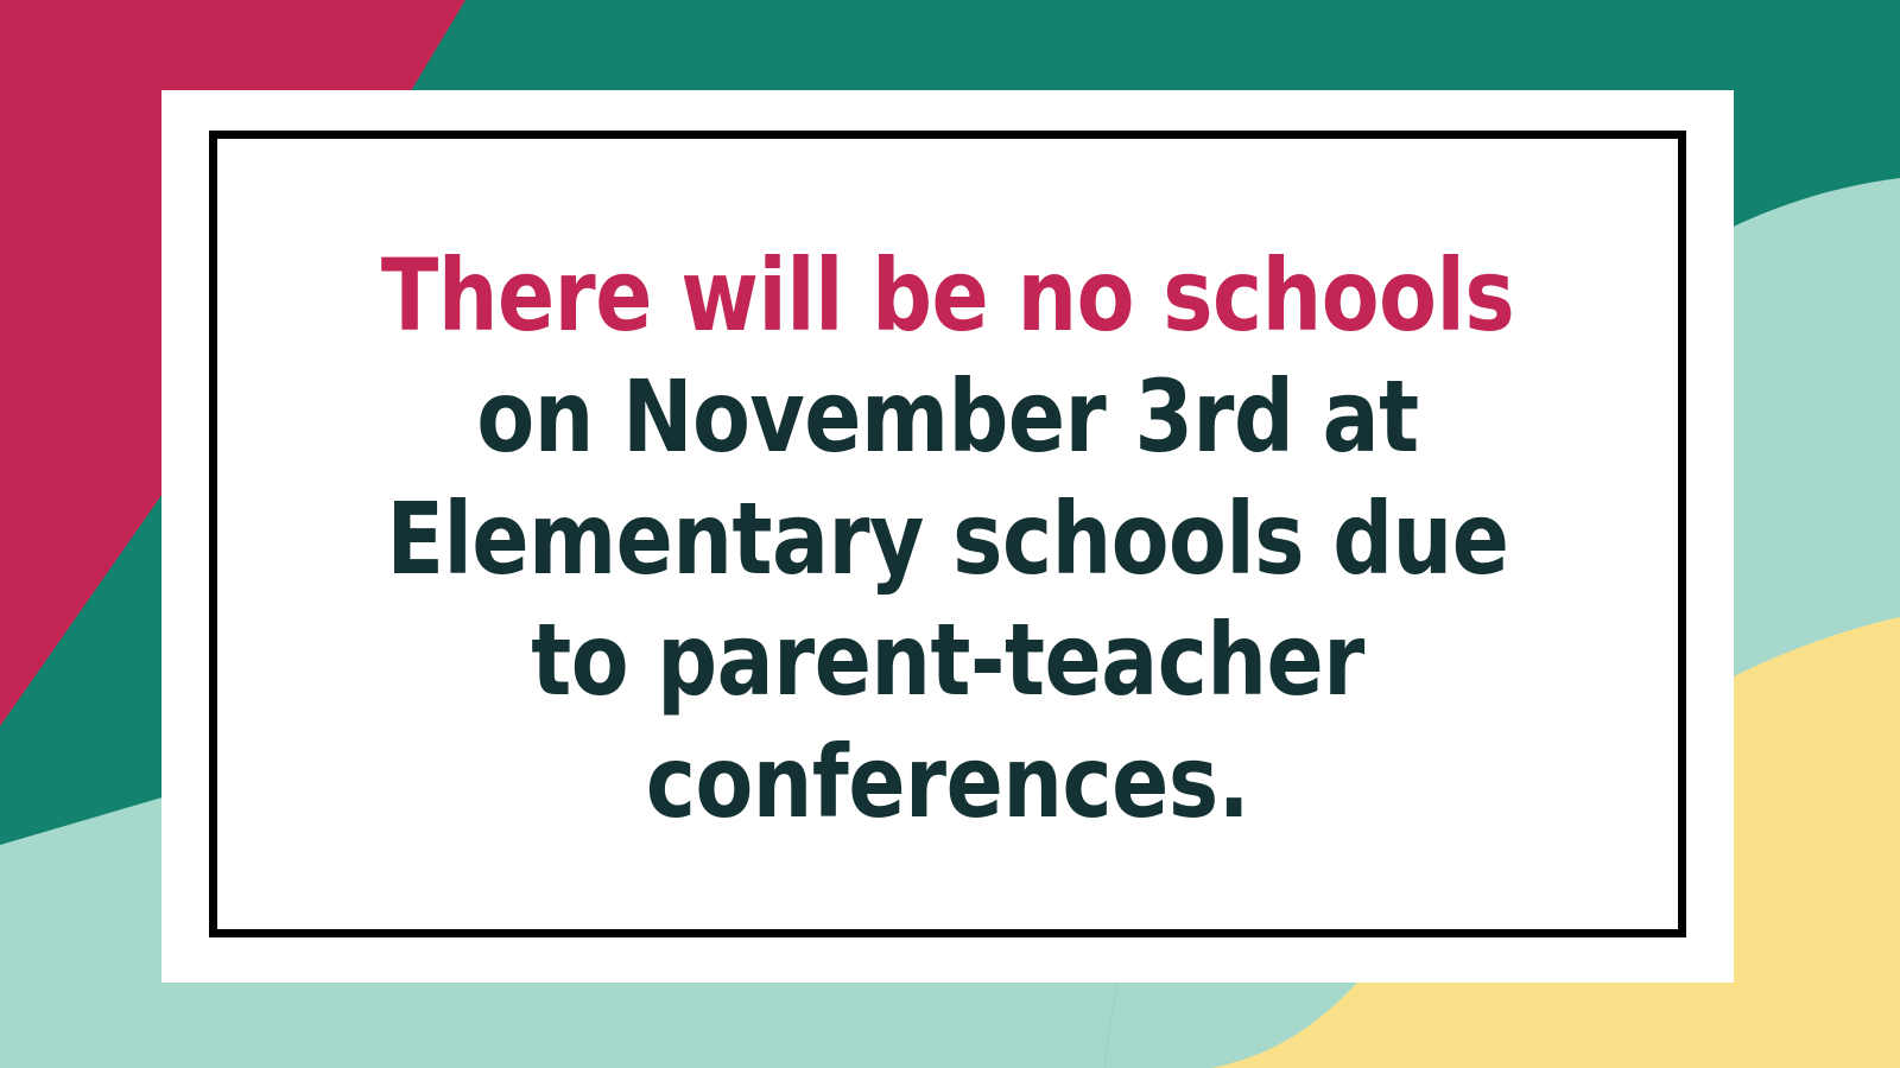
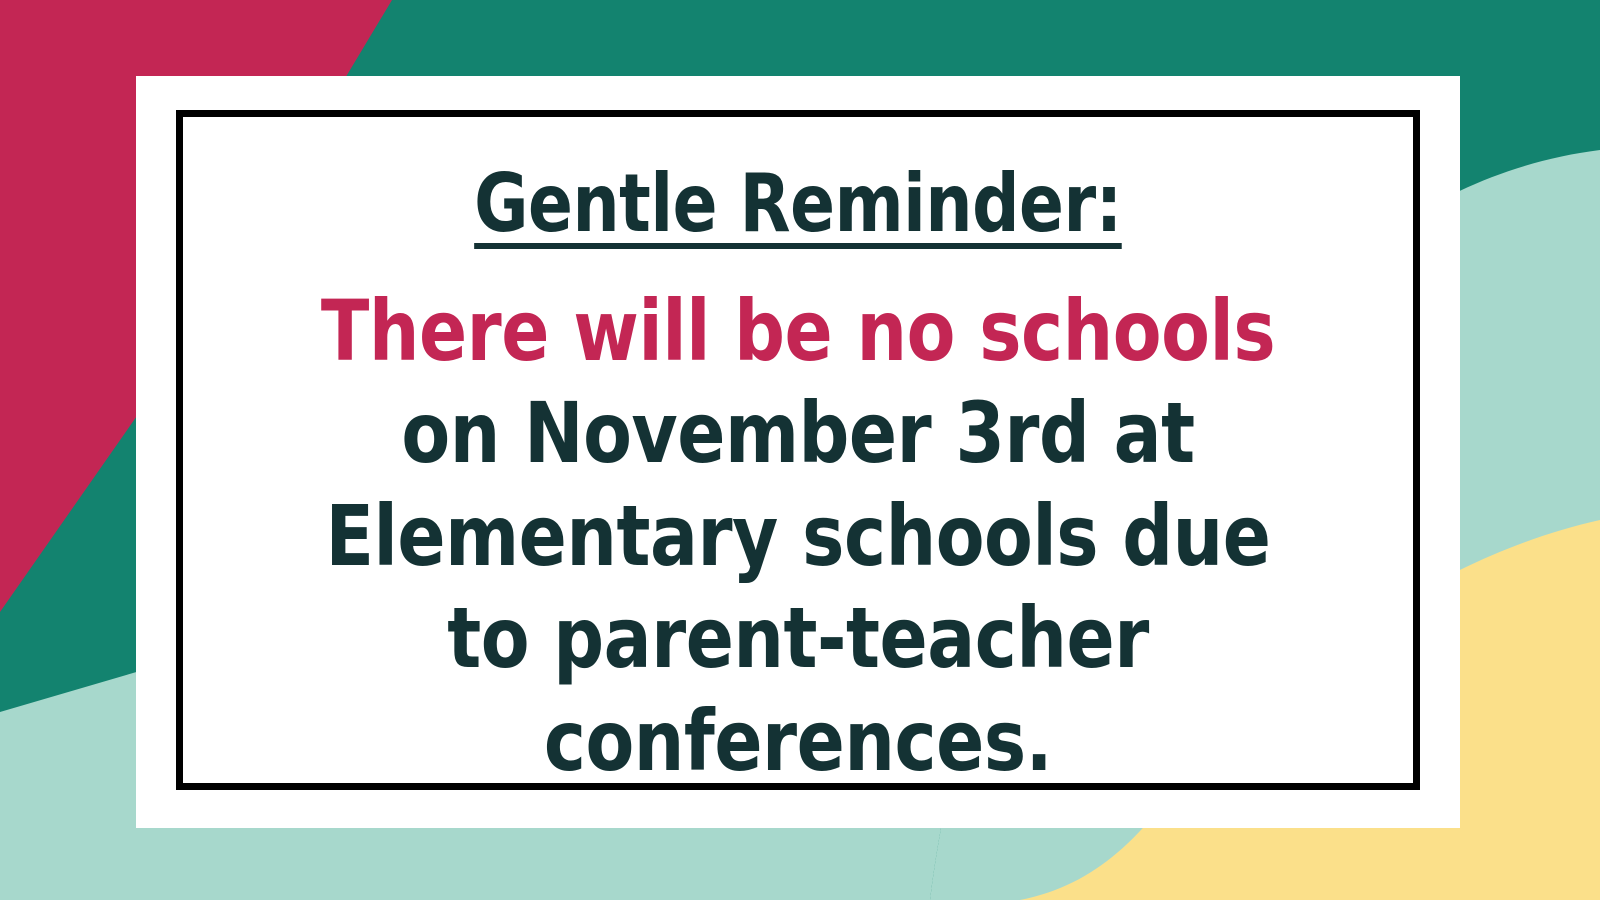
+ Gentle Reminder:
  There will be no schools on November 3rd at Elementary schools due to parent-teacher conferences.
